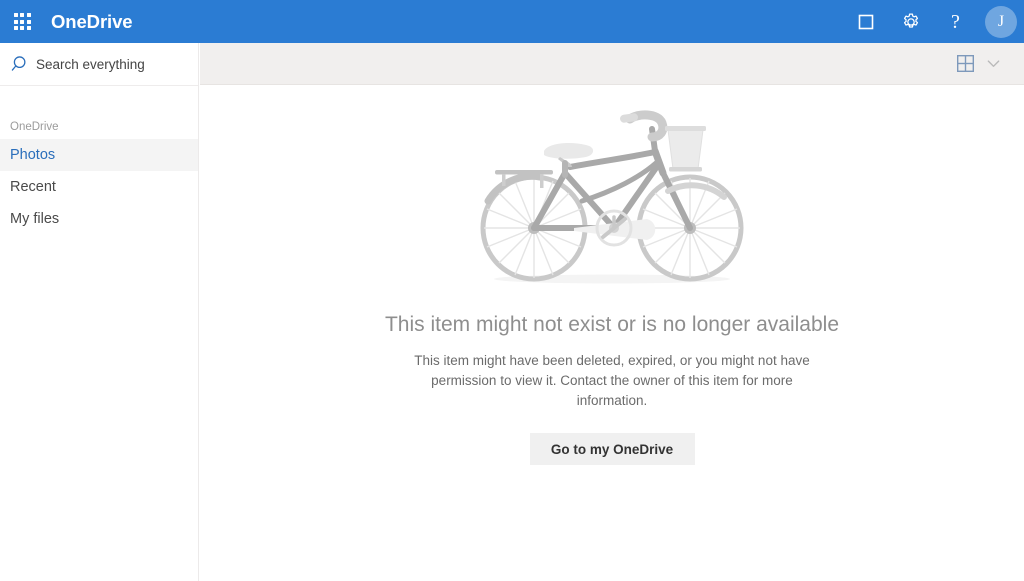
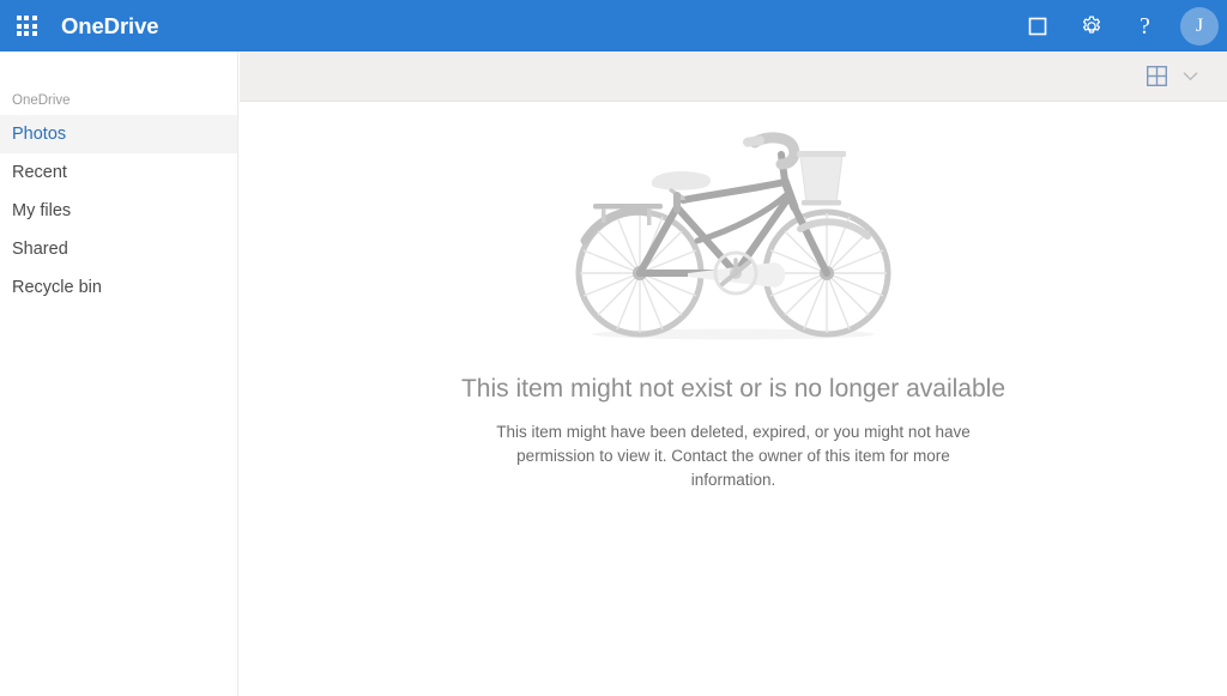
  OneDrive
  ?
  J
- Search everything
  OneDrive
  Photos
  Recent
  My files
+ Shared
+ Recycle bin
  This item might not exist or is no longer available
  This item might have been deleted, expired, or you might not have permission to view it. Contact the owner of this item for more information.
- Go to my OneDrive
